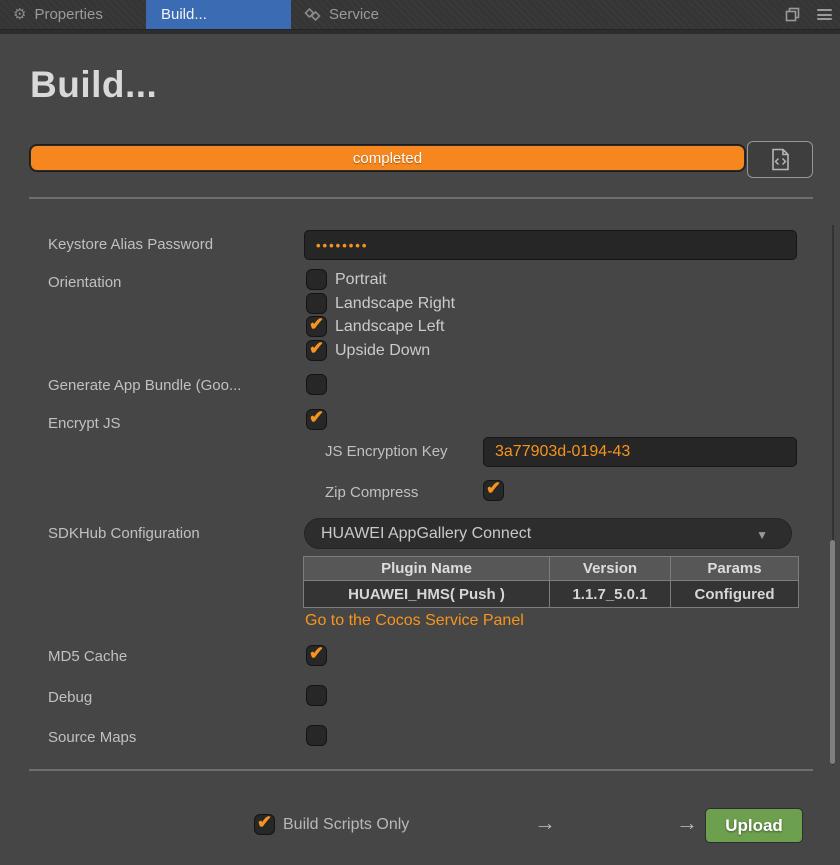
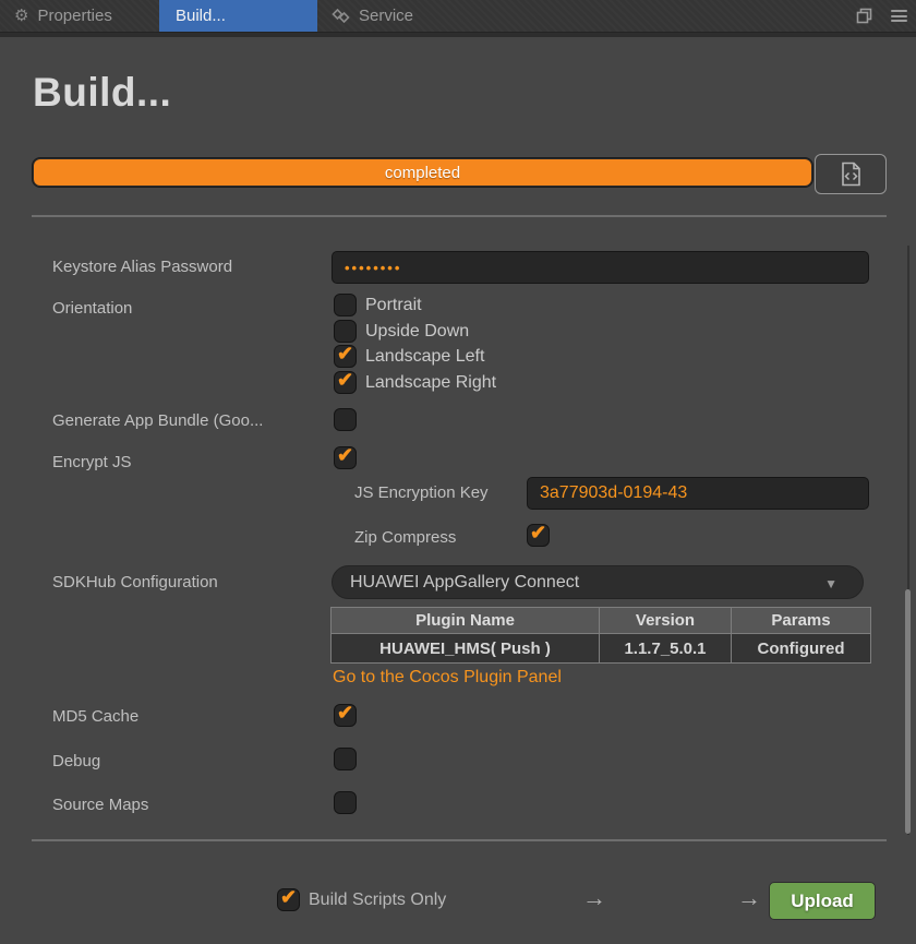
  ⚙
  Properties
  Build...
  Service
  Build...
  completed
  Keystore Alias Password
  ••••••••
  Orientation
  Portrait
- Landscape Right
+ Upside Down
  ✔
  Landscape Left
  ✔
- Upside Down
+ Landscape Right
  Generate App Bundle (Goo...
  Encrypt JS
  ✔
  JS Encryption Key
  3a77903d-0194-43
  Zip Compress
  ✔
  SDKHub Configuration
  HUAWEI AppGallery Connect
  ▼
  Plugin Name	Version	Params
  HUAWEI_HMS( Push )	1.1.7_5.0.1	Configured
- Go to the Cocos Service Panel
+ Go to the Cocos Plugin Panel
  MD5 Cache
  ✔
  Debug
  Source Maps
  ✔
  Build Scripts Only
  →
  →
  Upload
